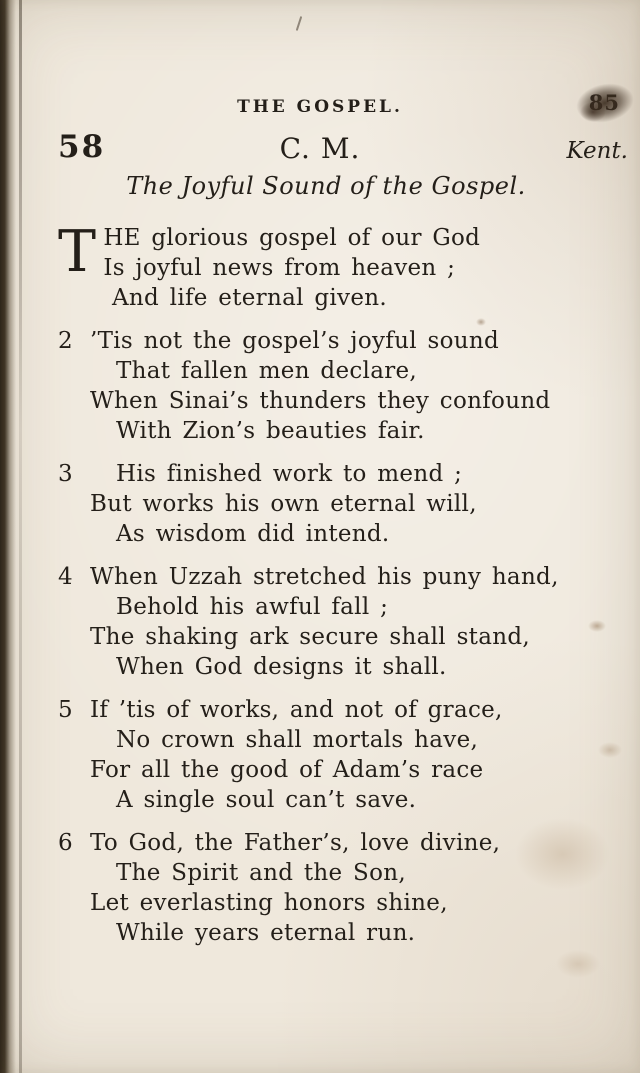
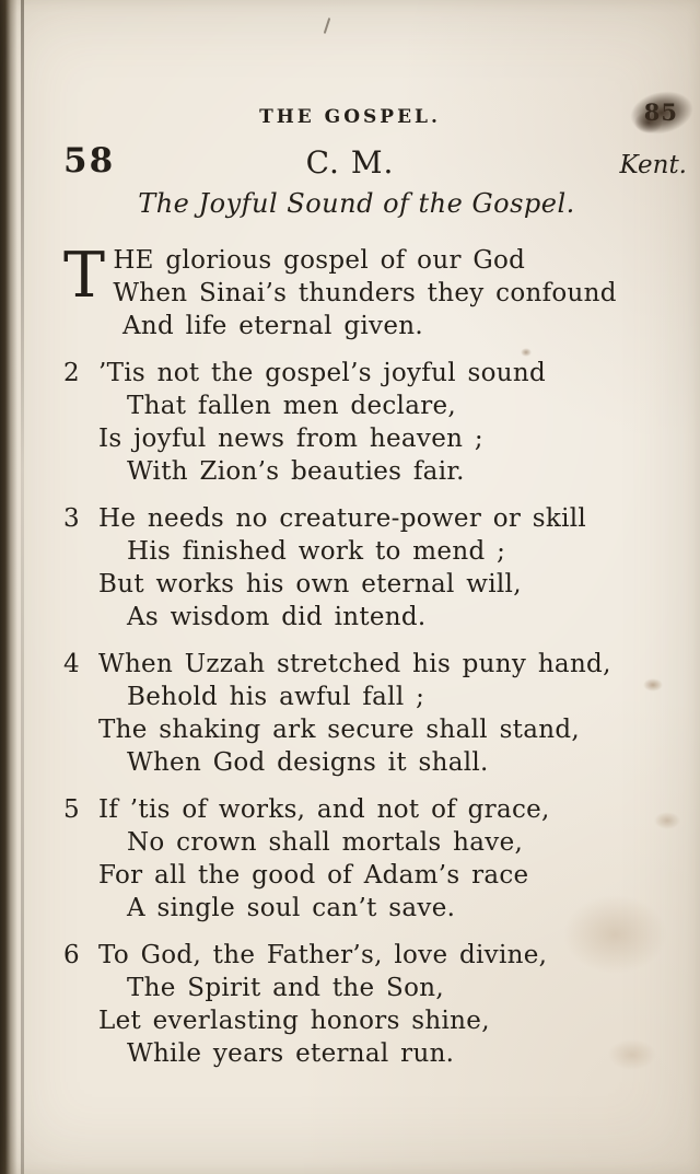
  THE GOSPEL.
  58
  C. M.
  Kent.
  The Joyful Sound of the Gospel.
  T
  HE glorious gospel of our God
- Is joyful news from heaven ;
+ When Sinai’s thunders they confound
  And life eternal given.
  2
  ’Tis not the gospel’s joyful sound
  That fallen men declare,
- When Sinai’s thunders they confound
+ Is joyful news from heaven ;
  With Zion’s beauties fair.
  3
+ He needs no creature-power or skill
  His finished work to mend ;
  But works his own eternal will,
  As wisdom did intend.
  4
  When Uzzah stretched his puny hand,
  Behold his awful fall ;
  The shaking ark secure shall stand,
  When God designs it shall.
  5
  If ’tis of works, and not of grace,
  No crown shall mortals have,
  For all the good of Adam’s race
  A single soul can’t save.
  6
  To God, the Father’s, love divine,
  The Spirit and the Son,
  Let everlasting honors shine,
  While years eternal run.
